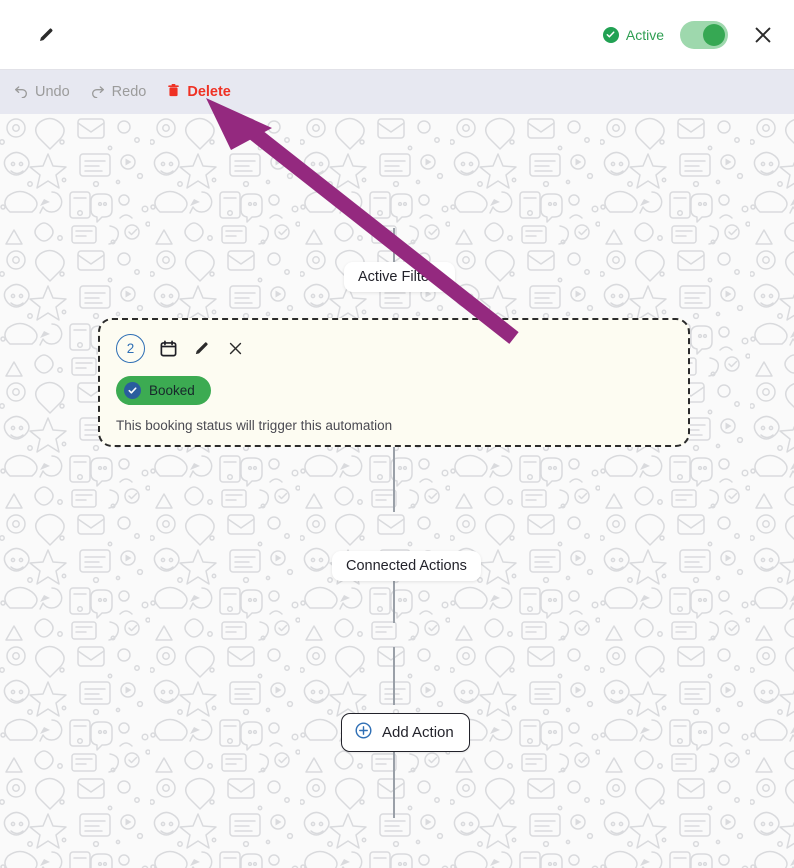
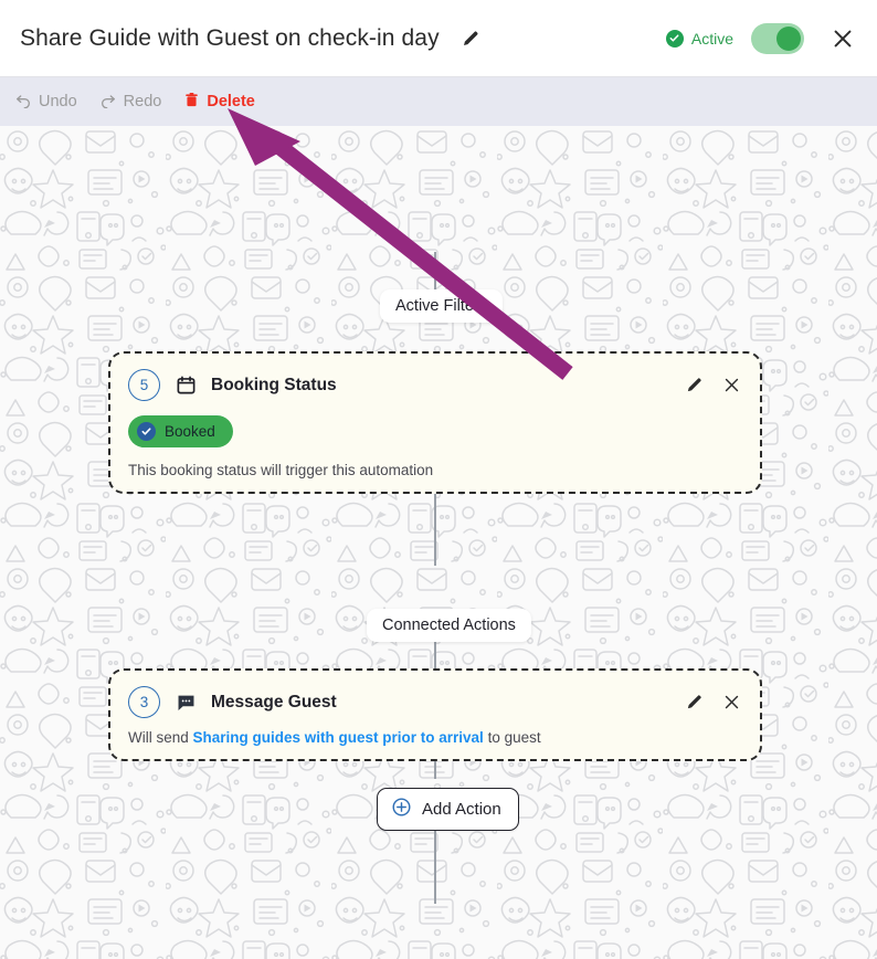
+ Share Guide with Guest on check-in day
  Active
  Undo
  Redo
  Delete
  Active Filt
- 2
+ 5
+ Booking Status
  Booked
  This booking status will trigger this automation
  Connected Actions
+ 3
+ Message Guest
+ Will send Sharing guides with guest prior to arrival to guest
  Add Action
